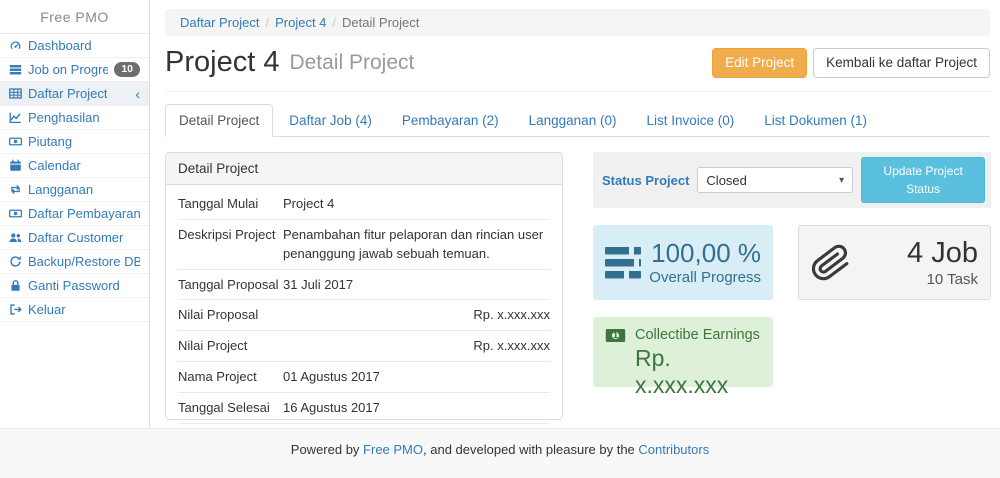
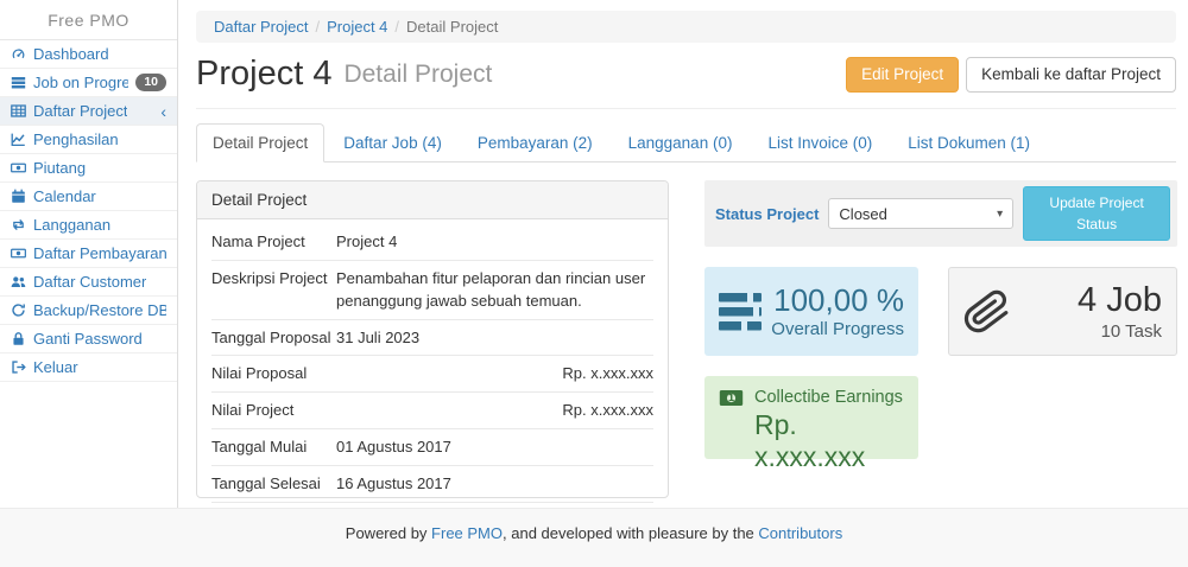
  Free PMO
  Dashboard
  Job on Progre
  10
  Daftar Project
  ‹
  Penghasilan
  Piutang
  Calendar
  Langganan
  Daftar Pembayaran
  Daftar Customer
  Backup/Restore DB
  Ganti Password
  Keluar
  Daftar Project / Project 4 / Detail Project
  Project 4
  Detail Project
  Edit Project
  Kembali ke daftar Project
  Detail Project
  Daftar Job (4)
  Pembayaran (2)
  Langganan (0)
  List Invoice (0)
  List Dokumen (1)
  Detail Project
- Tanggal Mulai
+ Nama Project
  Project 4
  Deskripsi Project
  Penambahan fitur pelaporan dan rincian user penanggung jawab sebuah temuan.
  Tanggal Proposal
- 31 Juli 2017
+ 31 Juli 2023
  Nilai Proposal
  Rp. x.xxx.xxx
  Nilai Project
  Rp. x.xxx.xxx
- Nama Project
+ Tanggal Mulai
  01 Agustus 2017
  Tanggal Selesai
  16 Agustus 2017
  Status Project
  Closed
  ▾
  Update Project Status
  100,00 %
  Overall Progress
  4 Job
  10 Task
  1
  Collectibe Earnings
  Rp. x.xxx.xxx
  Powered by Free PMO, and developed with pleasure by the Contributors
